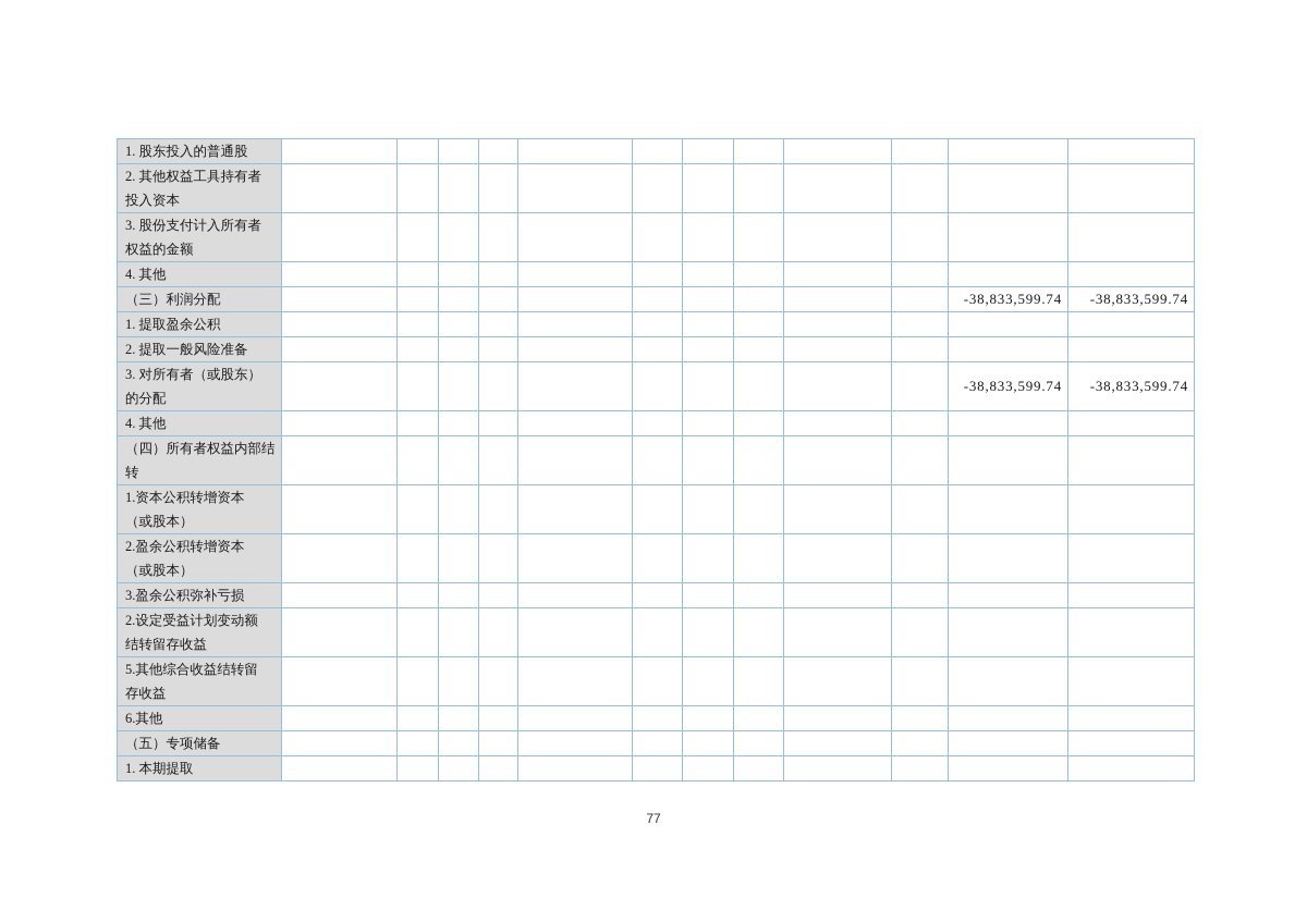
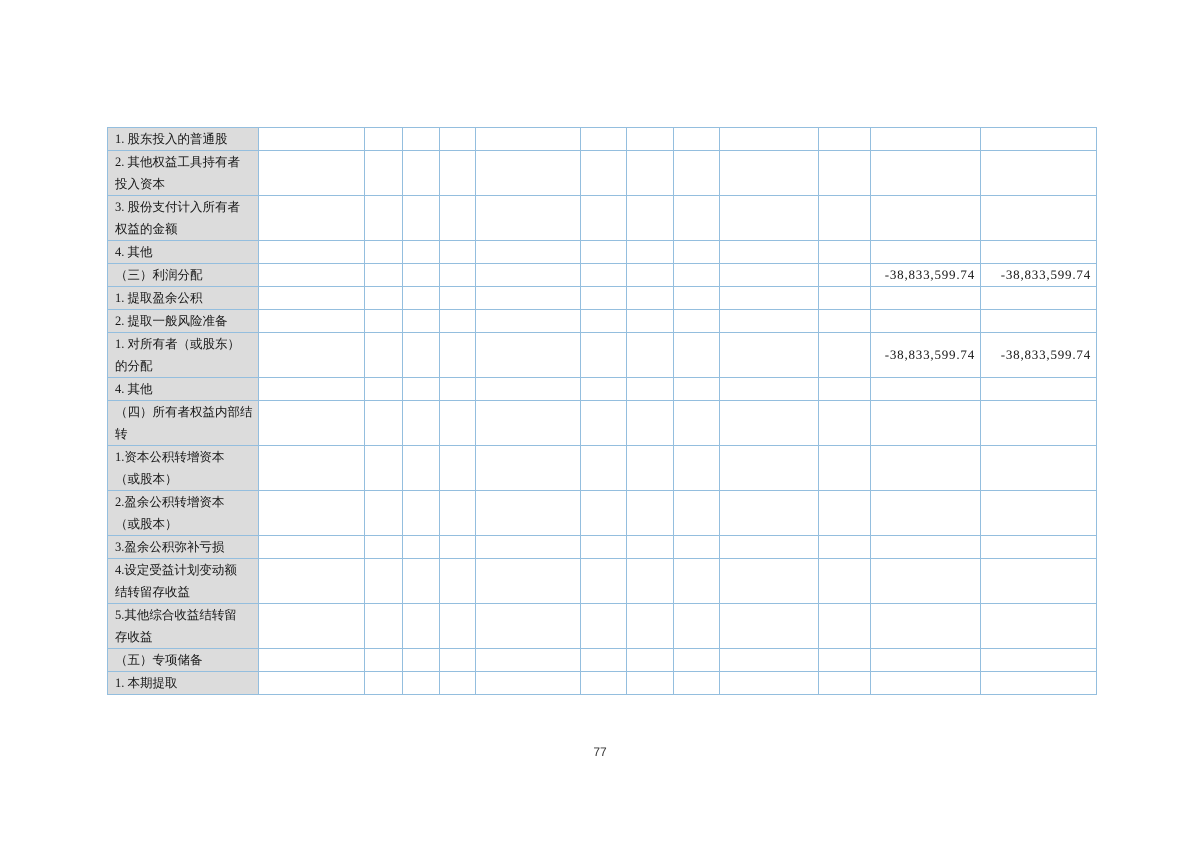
  1. 股东投入的普通股
  2. 其他权益工具持有者 投入资本
  3. 股份支付计入所有者 权益的金额
  4. 其他
  （三）利润分配											-38,833,599.74	-38,833,599.74
  1. 提取盈余公积
  2. 提取一般风险准备
- 3. 对所有者（或股东） 的分配											-38,833,599.74	-38,833,599.74
+ 1. 对所有者（或股东） 的分配											-38,833,599.74	-38,833,599.74
  4. 其他
  （四）所有者权益内部结 转
  1.资本公积转增资本 （或股本）
  2.盈余公积转增资本 （或股本）
  3.盈余公积弥补亏损
- 2.设定受益计划变动额 结转留存收益
+ 4.设定受益计划变动额 结转留存收益
  5.其他综合收益结转留 存收益
- 6.其他
  （五）专项储备
  1. 本期提取
  77
